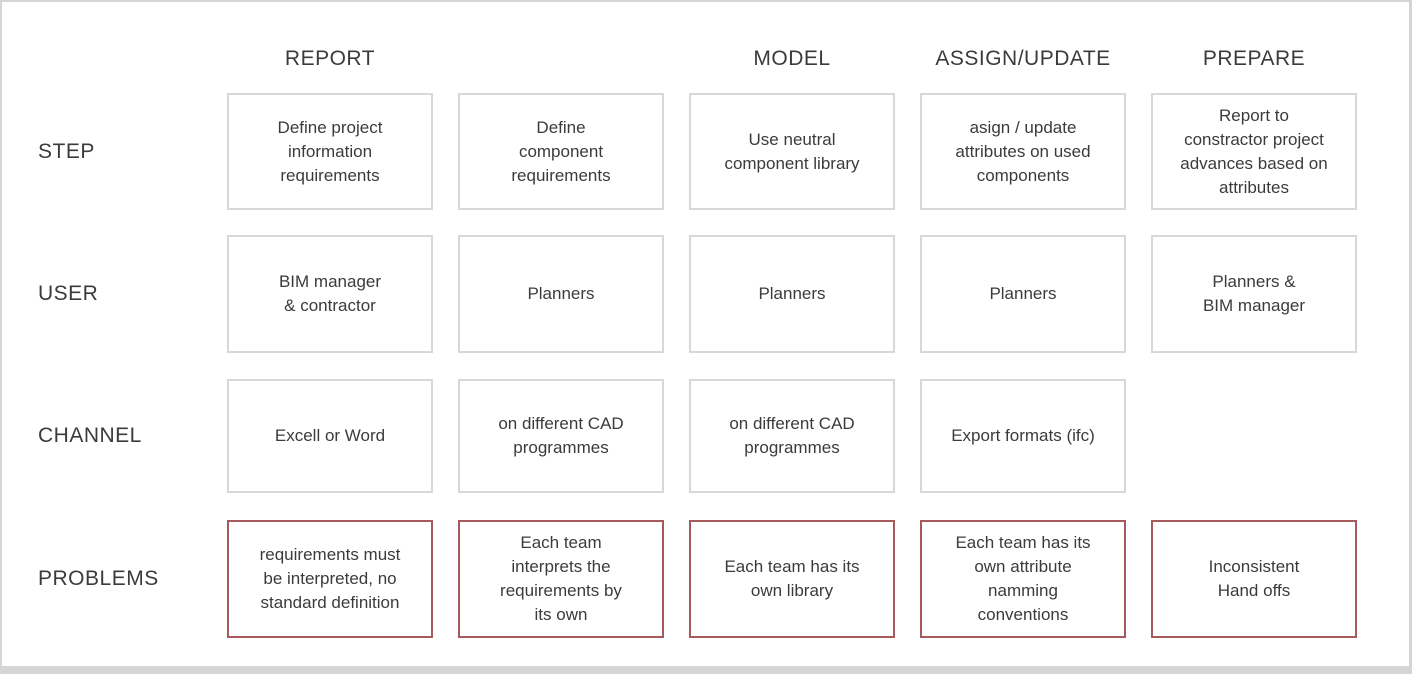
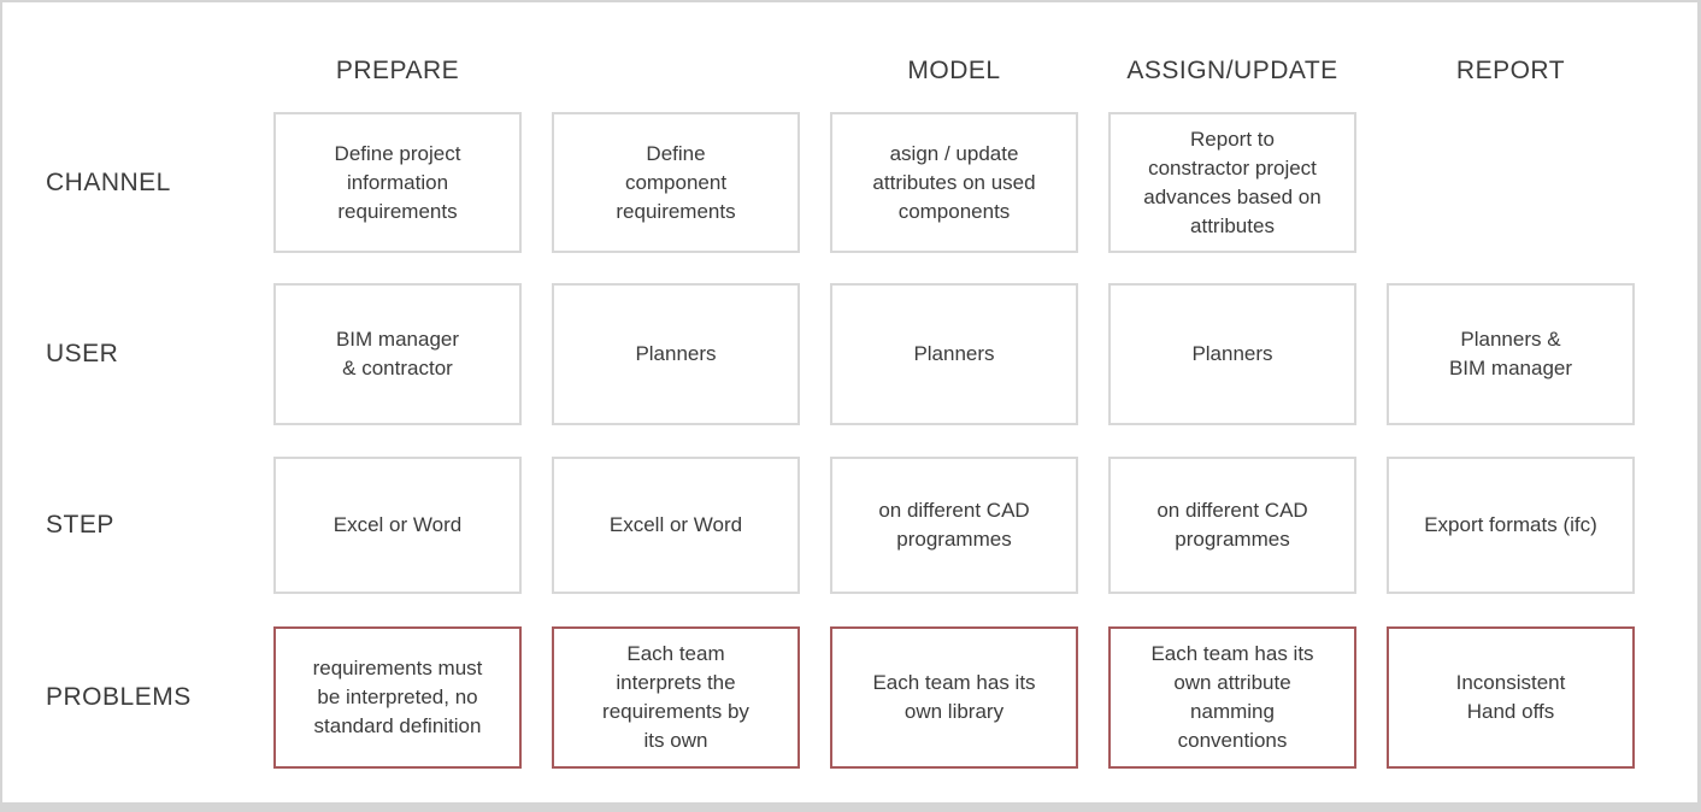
- REPORT
+ PREPARE
  MODEL
  ASSIGN/UPDATE
- PREPARE
+ REPORT
- STEP
+ CHANNEL
  Define project
  information
  requirements
  Define
  component
  requirements
- Use neutral
- component library
  asign / update
  attributes on used
  components
  Report to
  constractor project
  advances based on
  attributes
  USER
  BIM manager
  & contractor
  Planners
  Planners
  Planners
  Planners &
  BIM manager
- CHANNEL
+ STEP
+ Excel or Word
  Excell or Word
  on different CAD
  programmes
  on different CAD
  programmes
  Export formats (ifc)
  PROBLEMS
  requirements must
  be interpreted, no
  standard definition
  Each team
  interprets the
  requirements by
  its own
  Each team has its
  own library
  Each team has its
  own attribute
  namming
  conventions
  Inconsistent
  Hand offs
